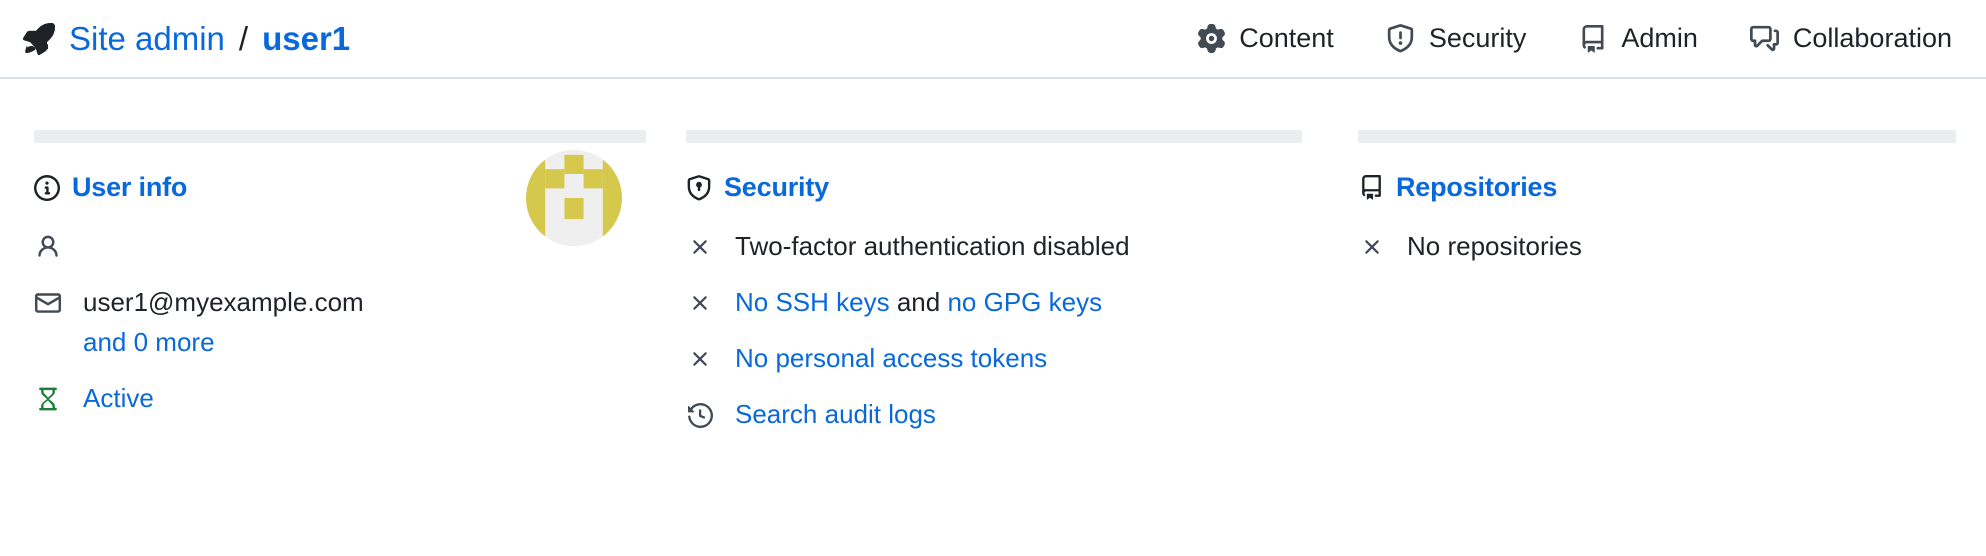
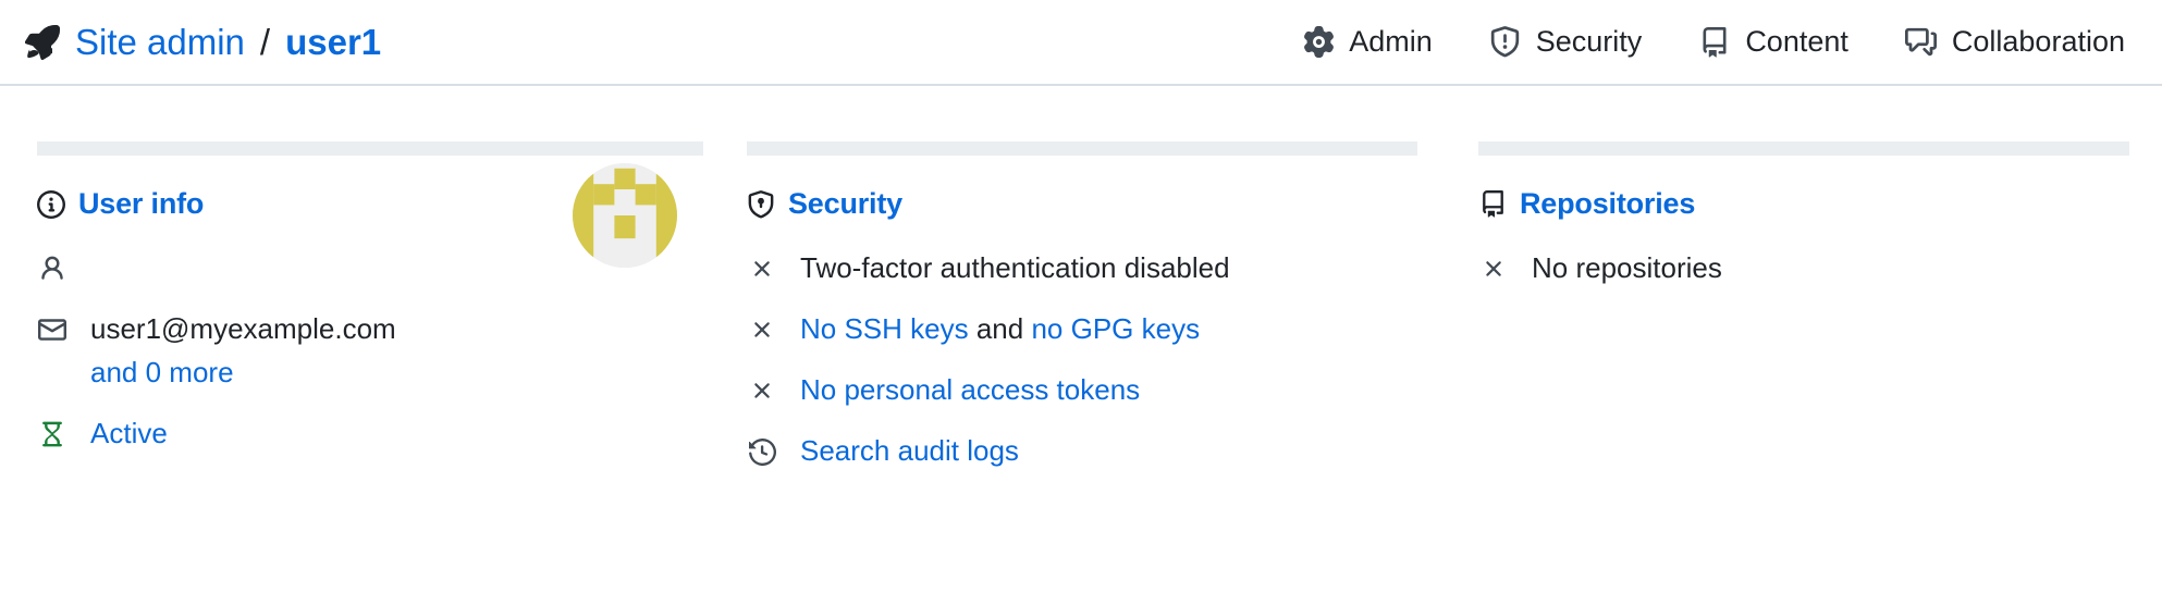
  Site admin
  /
  user1
- Content
+ Admin
  Security
- Admin
+ Content
  Collaboration
  User info
  user1@myexample.com
  and 0 more
  Active
  Security
  Two-factor authentication disabled
  No SSH keys and no GPG keys
  No personal access tokens
  Search audit logs
  Repositories
  No repositories
